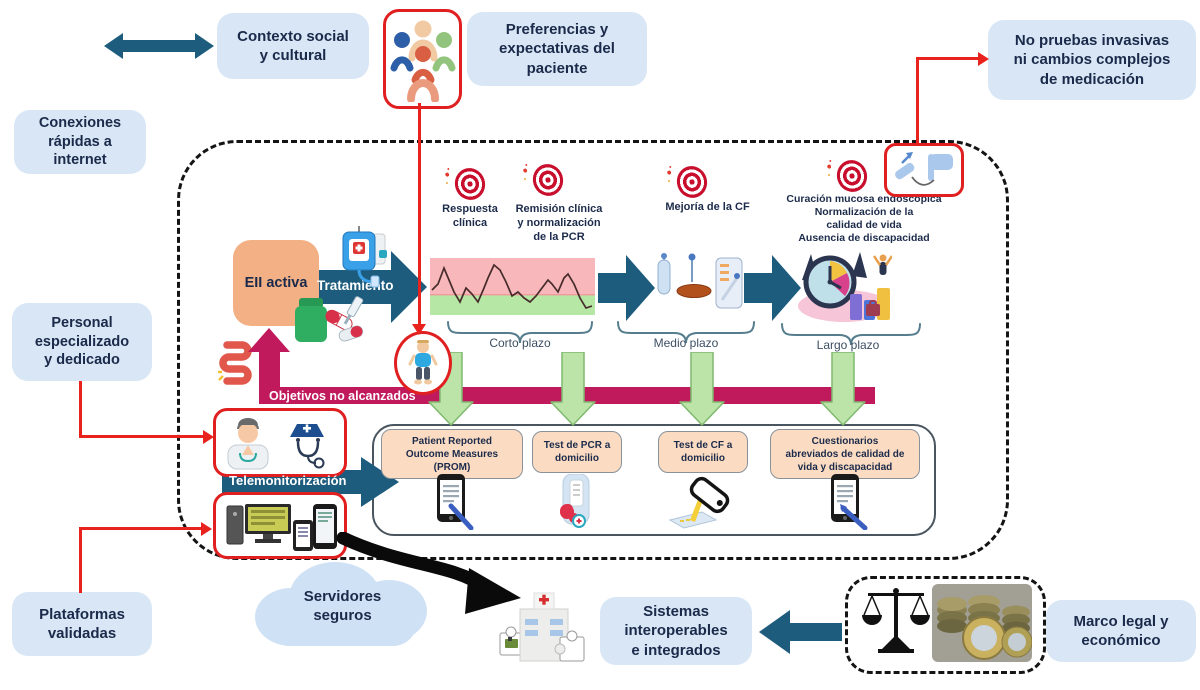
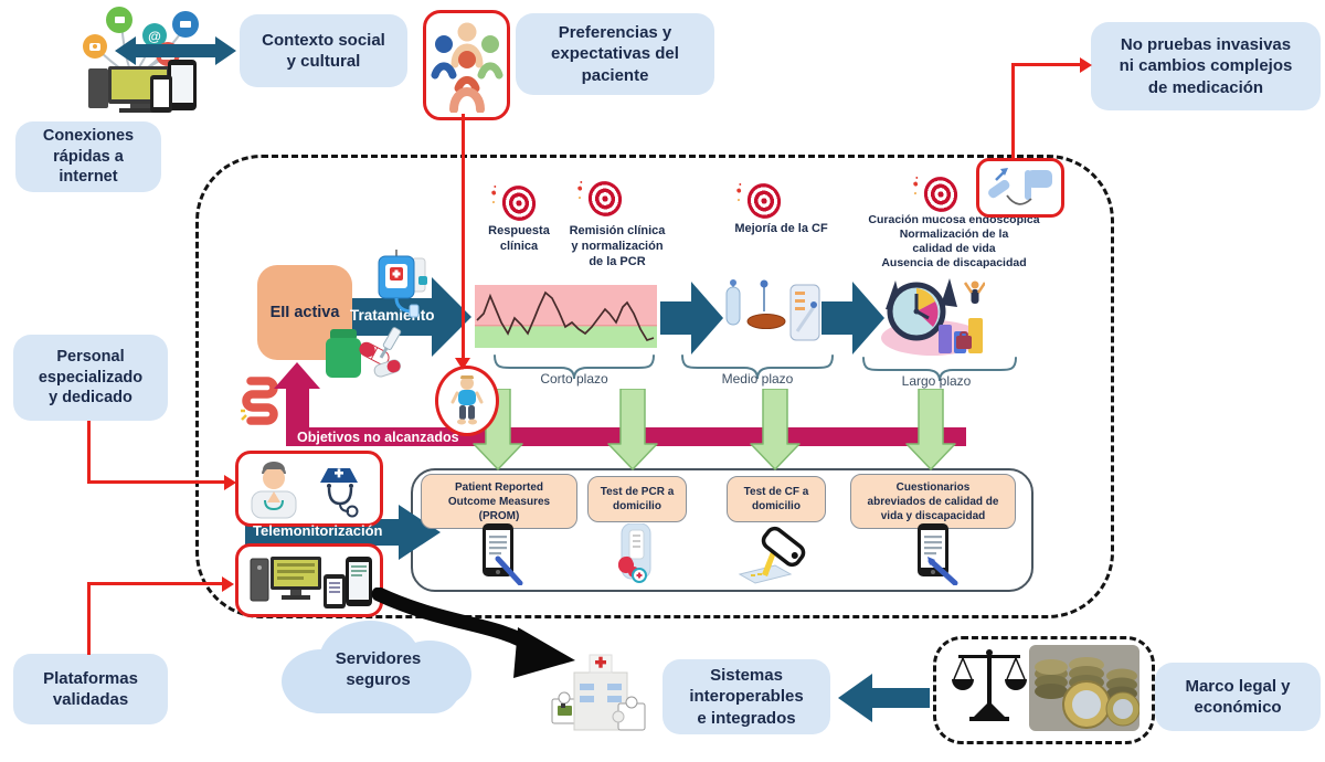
+ @
  Contexto social
  y cultural
  Preferencias y
  expectativas del
  paciente
  No pruebas invasivas
  ni cambios complejos
  de medicación
  Conexiones
  rápidas a
  internet
  Respuesta
  clínica
  Remisión clínica
  y normalización
  de la PCR
  Mejoría de la CF
  Curación mucosa endoscópica
  Normalización de la
  calidad de vida
  Ausencia de discapacidad
  EII activa
  Tratamieto
  Corto plazo
  Medio plazo
  Largo plazo
  Objetivos no alcanzados
  Telemonitorización
  Patient Reported
  Outcome Measures
  (PROM)
  Test de PCR a
  domicilio
  Test de CF a
  domicilio
  Cuestionarios
  abreviados de calidad de
  vida y discapacidad
  Personal
  especializado
  y dedicado
  Plataformas
  validadas
  Servidores
  seguros
  Sistemas
  interoperables
  e integrados
  Marco legal y
  económico
